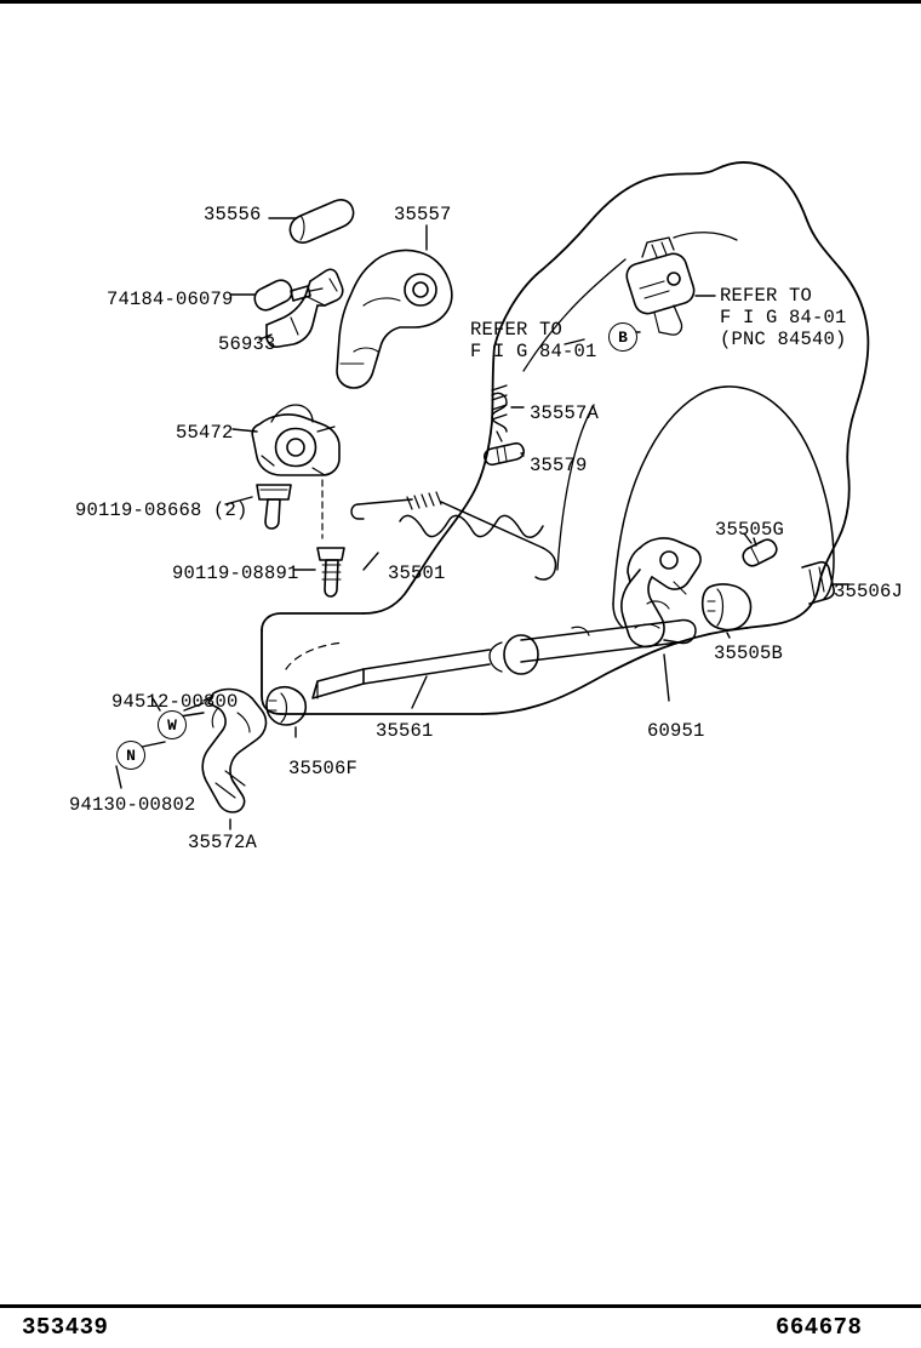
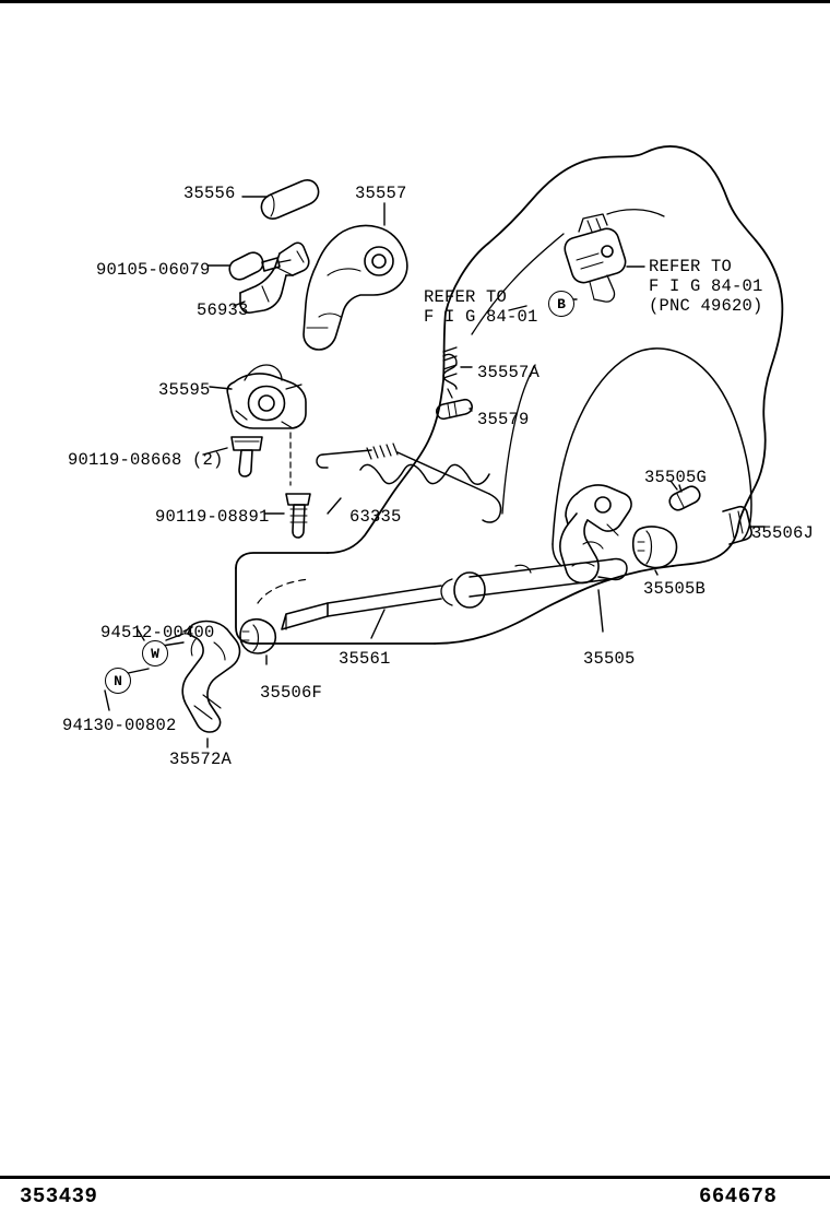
  35556
  35557
- 74184-06079
+ 90105-06079
  56933
- 55472
+ 35595
  90119-08668 (2)
  90119-08891
- 35501
+ 63335
  35557A
  35579
  35505G
  35506J
  35505B
- 60951
+ 35505
  35561
- 94512-00800
+ 94512-00400
  94130-00802
  35506F
  35572A
  REFER TO
  F I G 84-01
  B
  REFER TO
  F I G 84-01
- (PNC 84540)
+ (PNC 49620)
  W
  N
  353439
  664678
